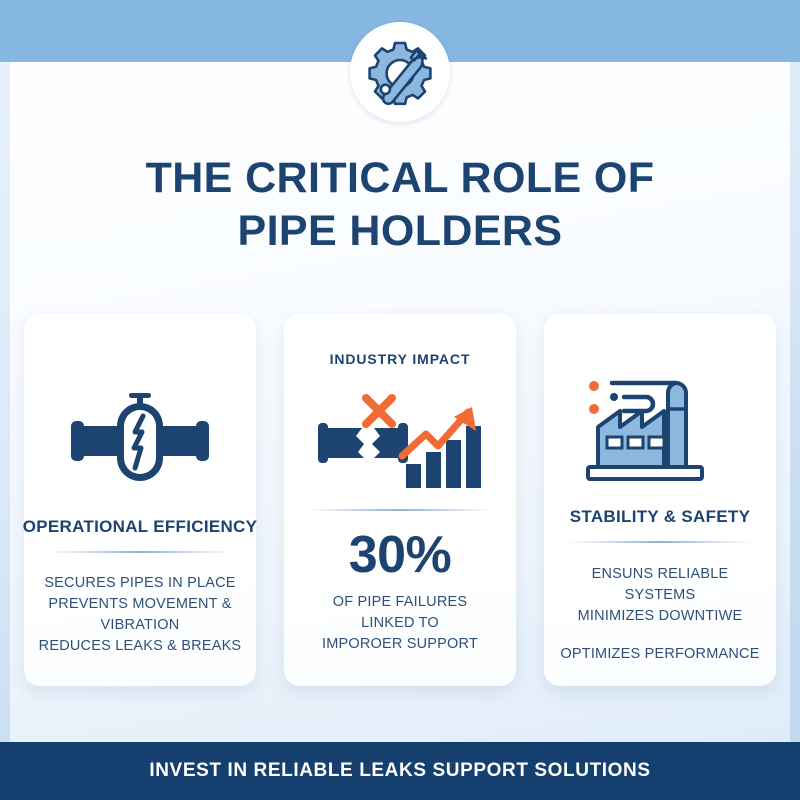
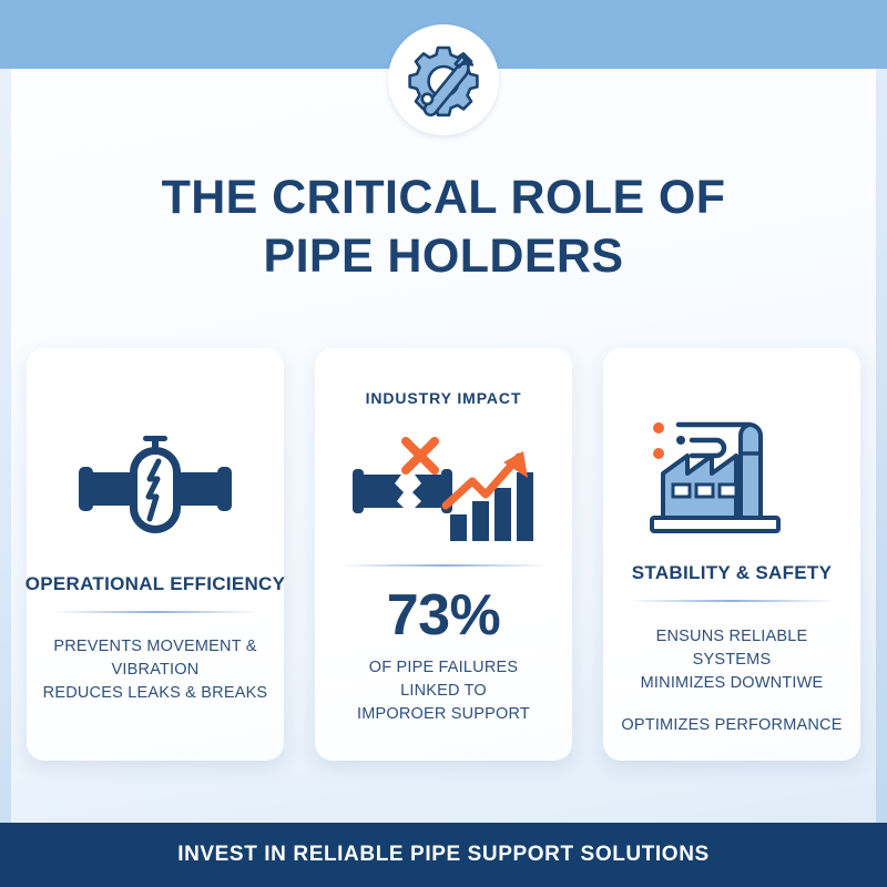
  THE CRITICAL ROLE OF
  PIPE HOLDERS
  OPERATIONAL EFFICIENCY
- SECURES PIPES IN PLACE
  PREVENTS MOVEMENT &
  VIBRATION
  REDUCES LEAKS & BREAKS
  INDUSTRY IMPACT
- 30%
+ 73%
  OF PIPE FAILURES
  LINKED TO
  IMPOROER SUPPORT
  STABILITY & SAFETY
  ENSUNS RELIABLE SYSTEMS
  MINIMIZES DOWNTIWE
  OPTIMIZES PERFORMANCE
- INVEST IN RELIABLE LEAKS SUPPORT SOLUTIONS
+ INVEST IN RELIABLE PIPE SUPPORT SOLUTIONS
